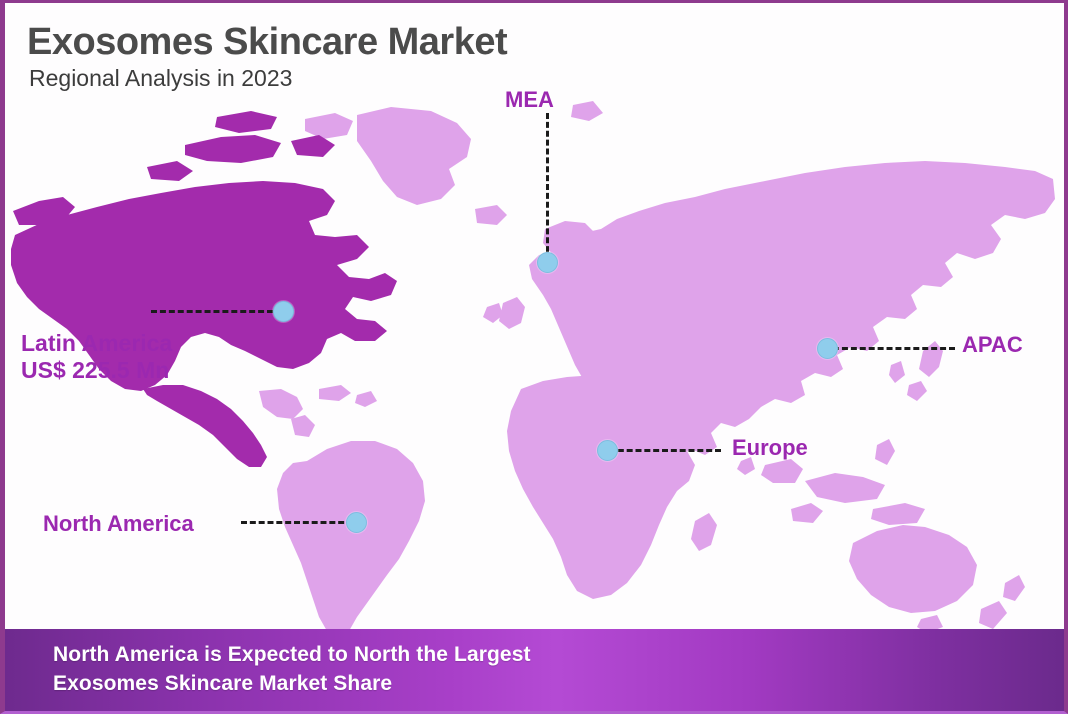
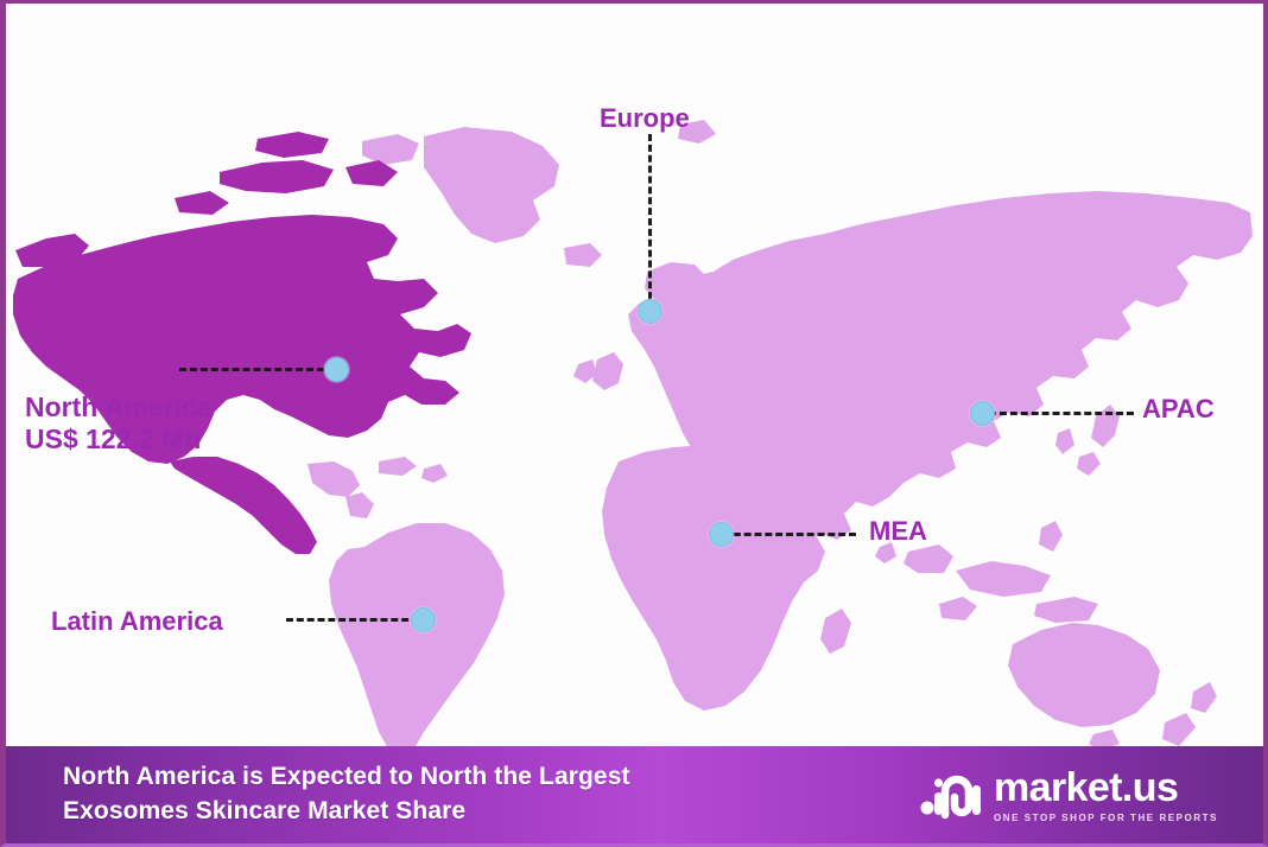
- Exosomes Skincare Market
- Regional Analysis in 2023
- Latin America
+ North America
- US$ 225.5 Mn
+ US$ 122.2 Mn
- MEA
+ Europe
  APAC
- Europe
+ MEA
- North America
+ Latin America
  North America is Expected to North the Largest
  Exosomes Skincare Market Share
+ market.us
+ ONE STOP SHOP FOR THE REPORTS
